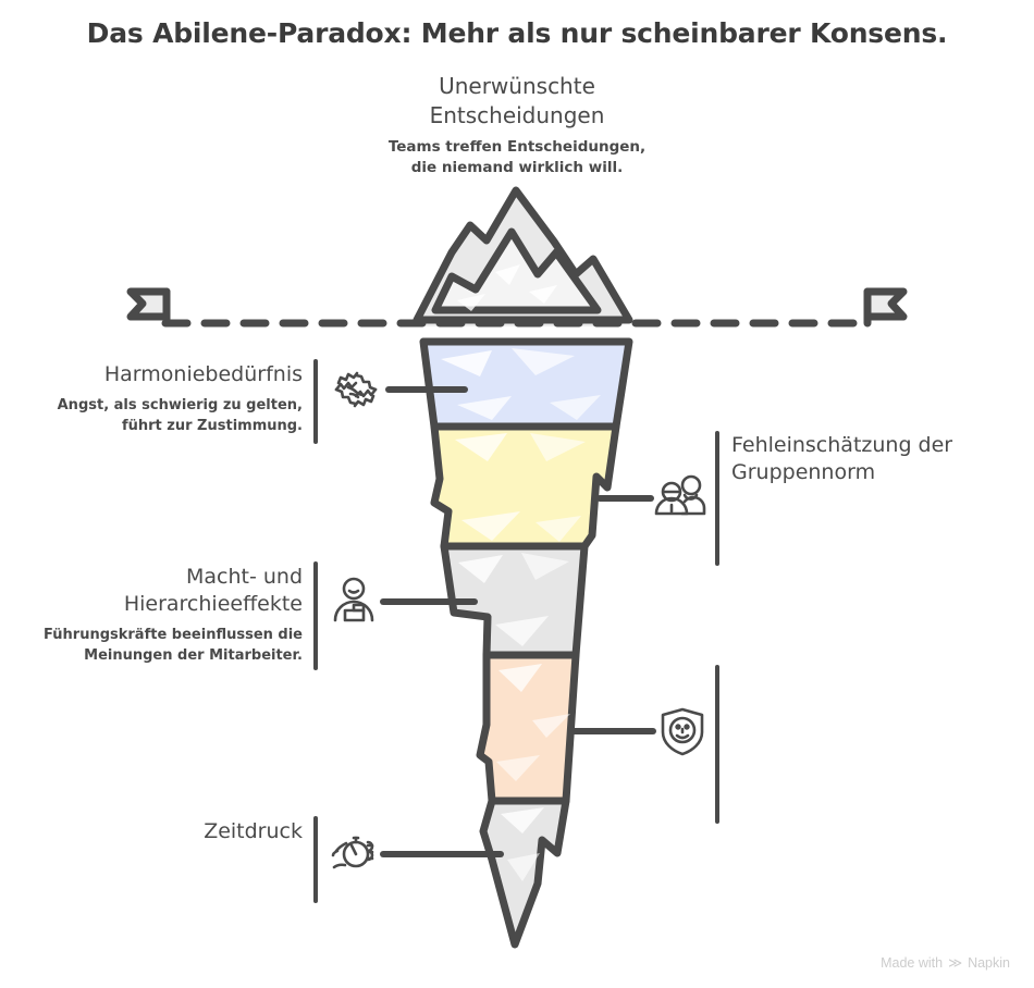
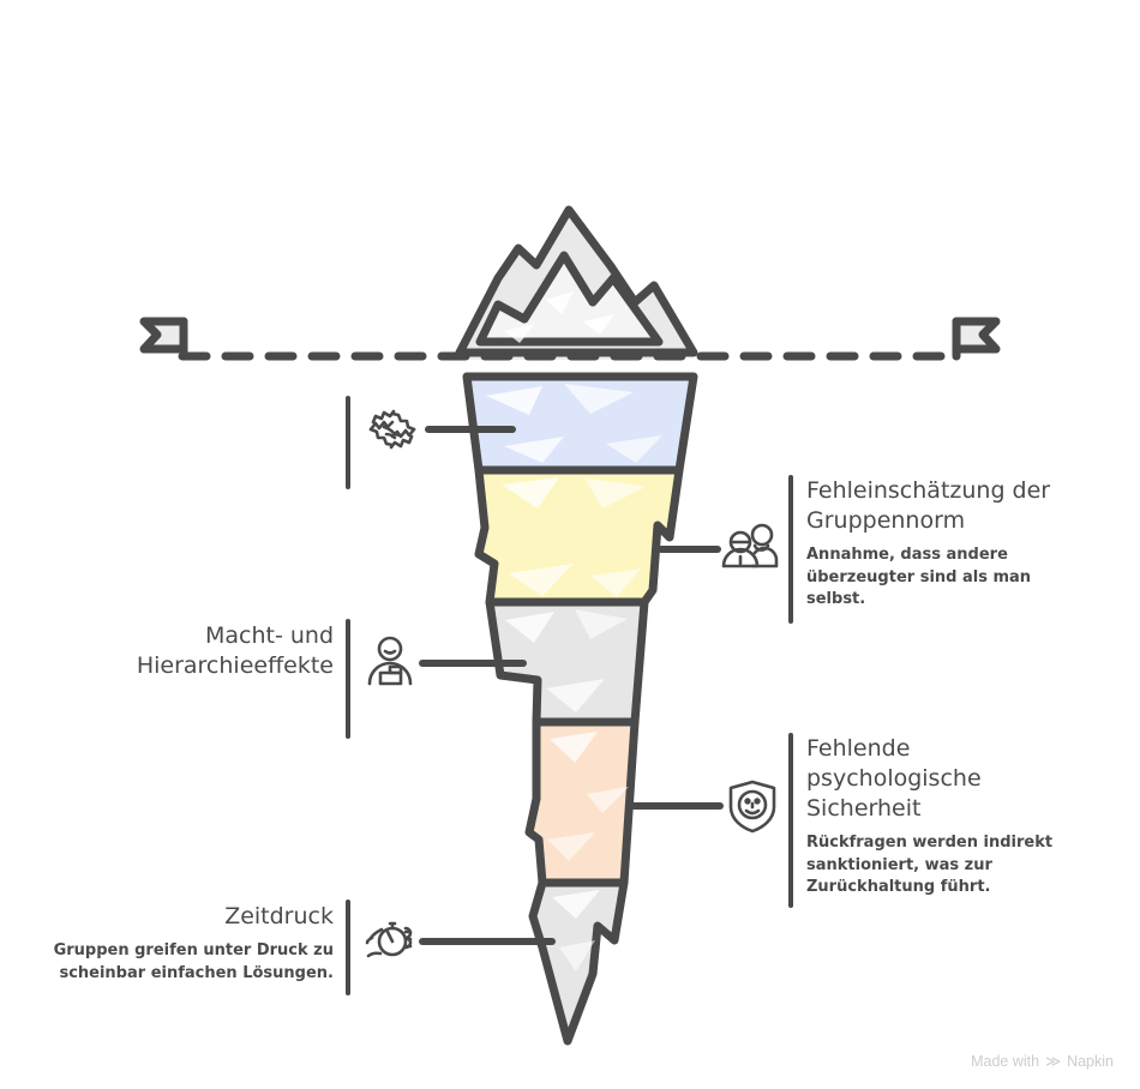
- Das Abilene-Paradox: Mehr als nur scheinbarer Konsens.
- Unerwünschte
- Entscheidungen
- Teams treffen Entscheidungen,
- die niemand wirklich will.
- Harmoniebedürfnis
- Angst, als schwierig zu gelten,
- führt zur Zustimmung.
  Macht- und
  Hierarchieeffekte
- Führungskräfte beeinflussen die
- Meinungen der Mitarbeiter.
  Zeitdruck
+ Gruppen greifen unter Druck zu
+ scheinbar einfachen Lösungen.
  Fehleinschätzung der
  Gruppennorm
+ Annahme, dass andere
+ überzeugter sind als man
+ selbst.
+ Fehlende
+ psychologische
+ Sicherheit
+ Rückfragen werden indirekt
+ sanktioniert, was zur
+ Zurückhaltung führt.
  Made with
  ≫
  Napkin
